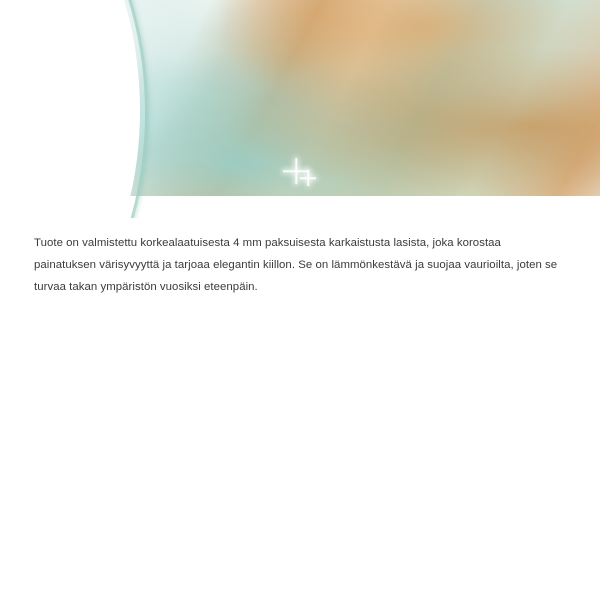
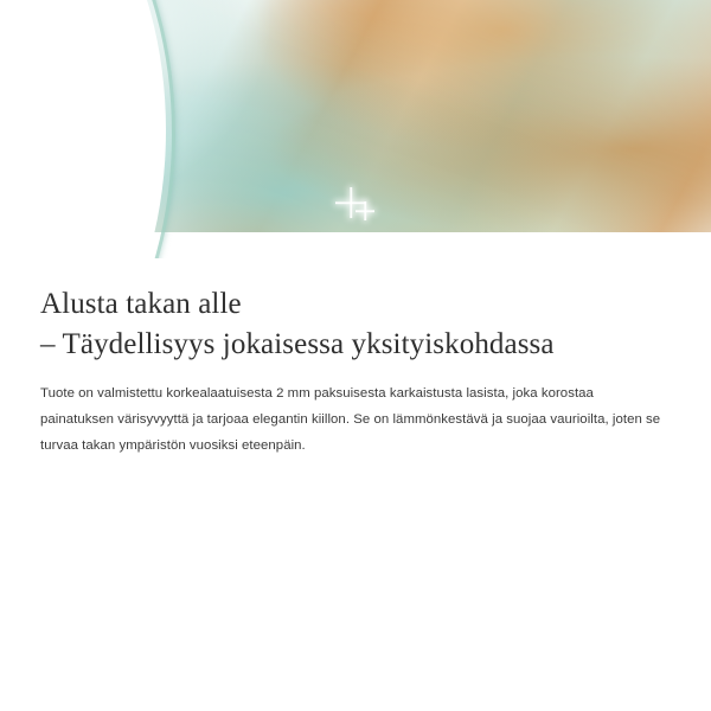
+ Alusta takan alle
+ – Täydellisyys jokaisessa yksityiskohdassa
- Tuote on valmistettu korkealaatuisesta 4 mm paksuisesta karkaistusta lasista, joka korostaa painatuksen värisyvyyttä ja tarjoaa elegantin kiillon. Se on lämmönkestävä ja suojaa vaurioilta, joten se turvaa takan ympäristön vuosiksi eteenpäin.
+ Tuote on valmistettu korkealaatuisesta 2 mm paksuisesta karkaistusta lasista, joka korostaa painatuksen värisyvyyttä ja tarjoaa elegantin kiillon. Se on lämmönkestävä ja suojaa vaurioilta, joten se turvaa takan ympäristön vuosiksi eteenpäin.
